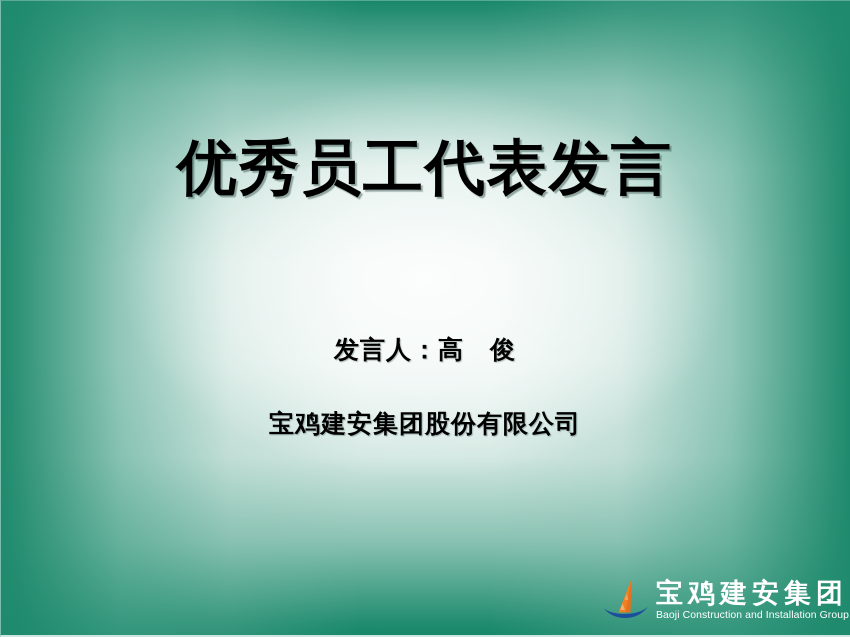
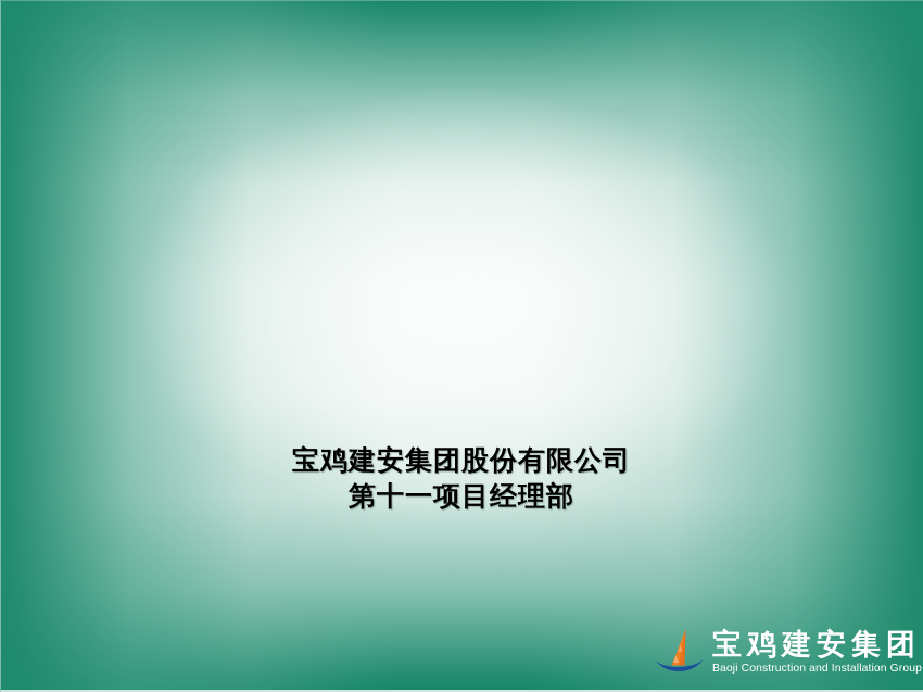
- 优秀员工代表发言
- 发言人：高 俊
  宝鸡建安集团股份有限公司
+ 第十一项目经理部
  宝鸡建安集团
  Baoji Construction and Installation Group
